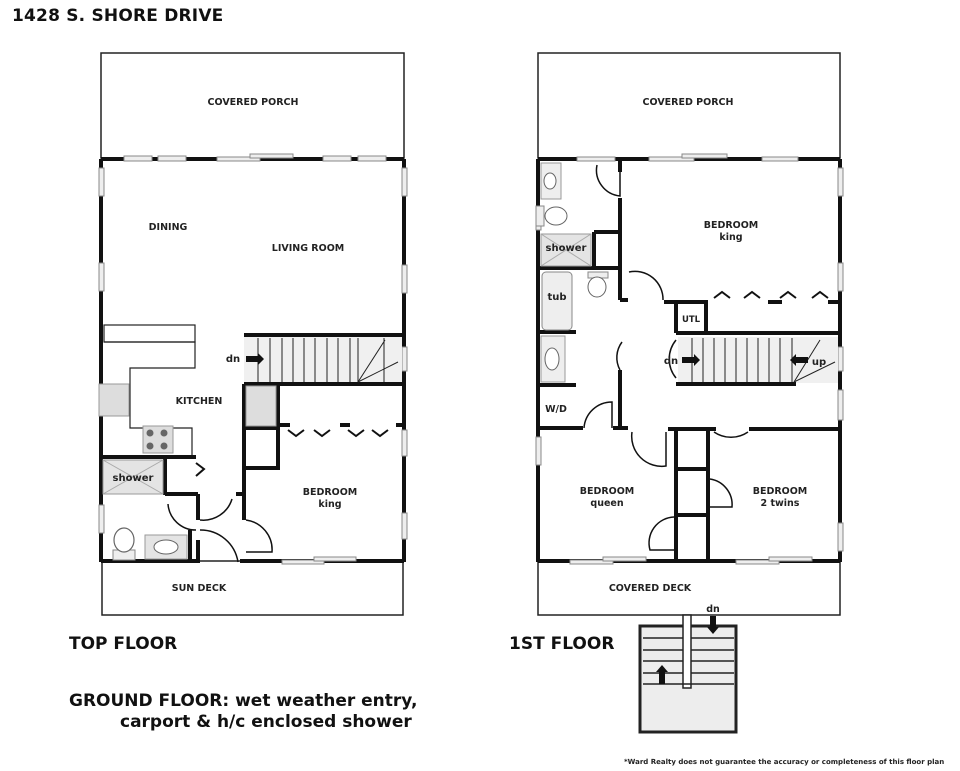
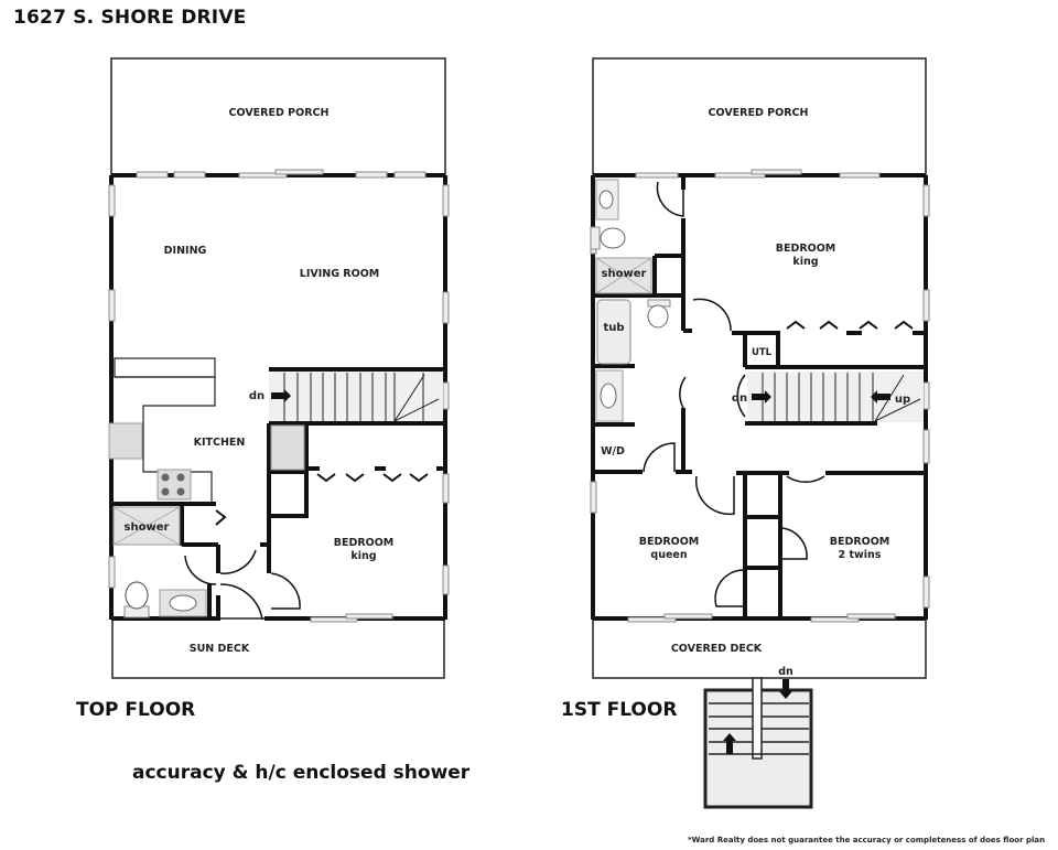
- 1428 S. SHORE DRIVE
+ 1627 S. SHORE DRIVE
  COVERED PORCH
  DINING
  LIVING ROOM
  KITCHEN
  shower
  BEDROOM
  king
  SUN DECK
  dn
  COVERED PORCH
  BEDROOM
  king
  shower
  tub
  UTL
  W/D
  dn
  up
  BEDROOM
  queen
  BEDROOM
  2 twins
  COVERED DECK
  dn
  TOP FLOOR
  1ST FLOOR
- GROUND FLOOR: wet weather entry,
- carport & h/c enclosed shower
+ accuracy & h/c enclosed shower
- *Ward Realty does not guarantee the accuracy or completeness of this floor plan
+ *Ward Realty does not guarantee the accuracy or completeness of does floor plan
